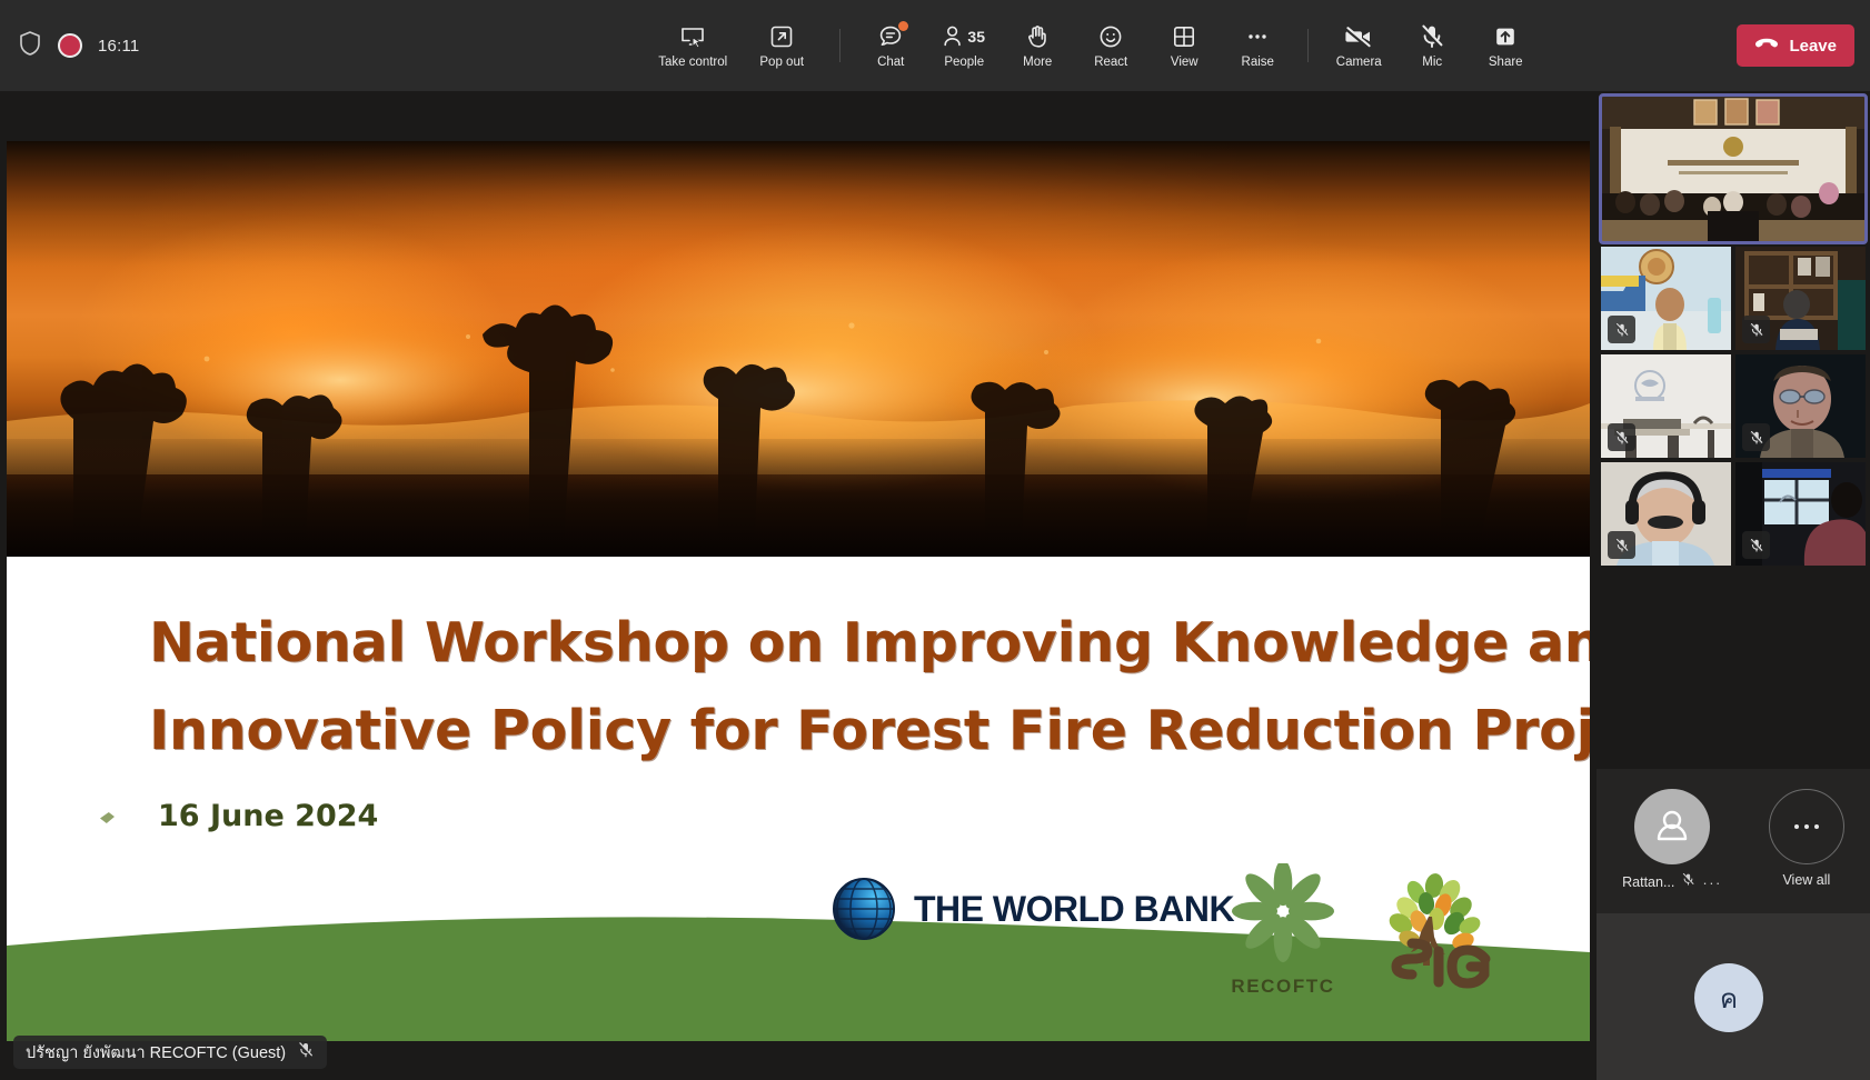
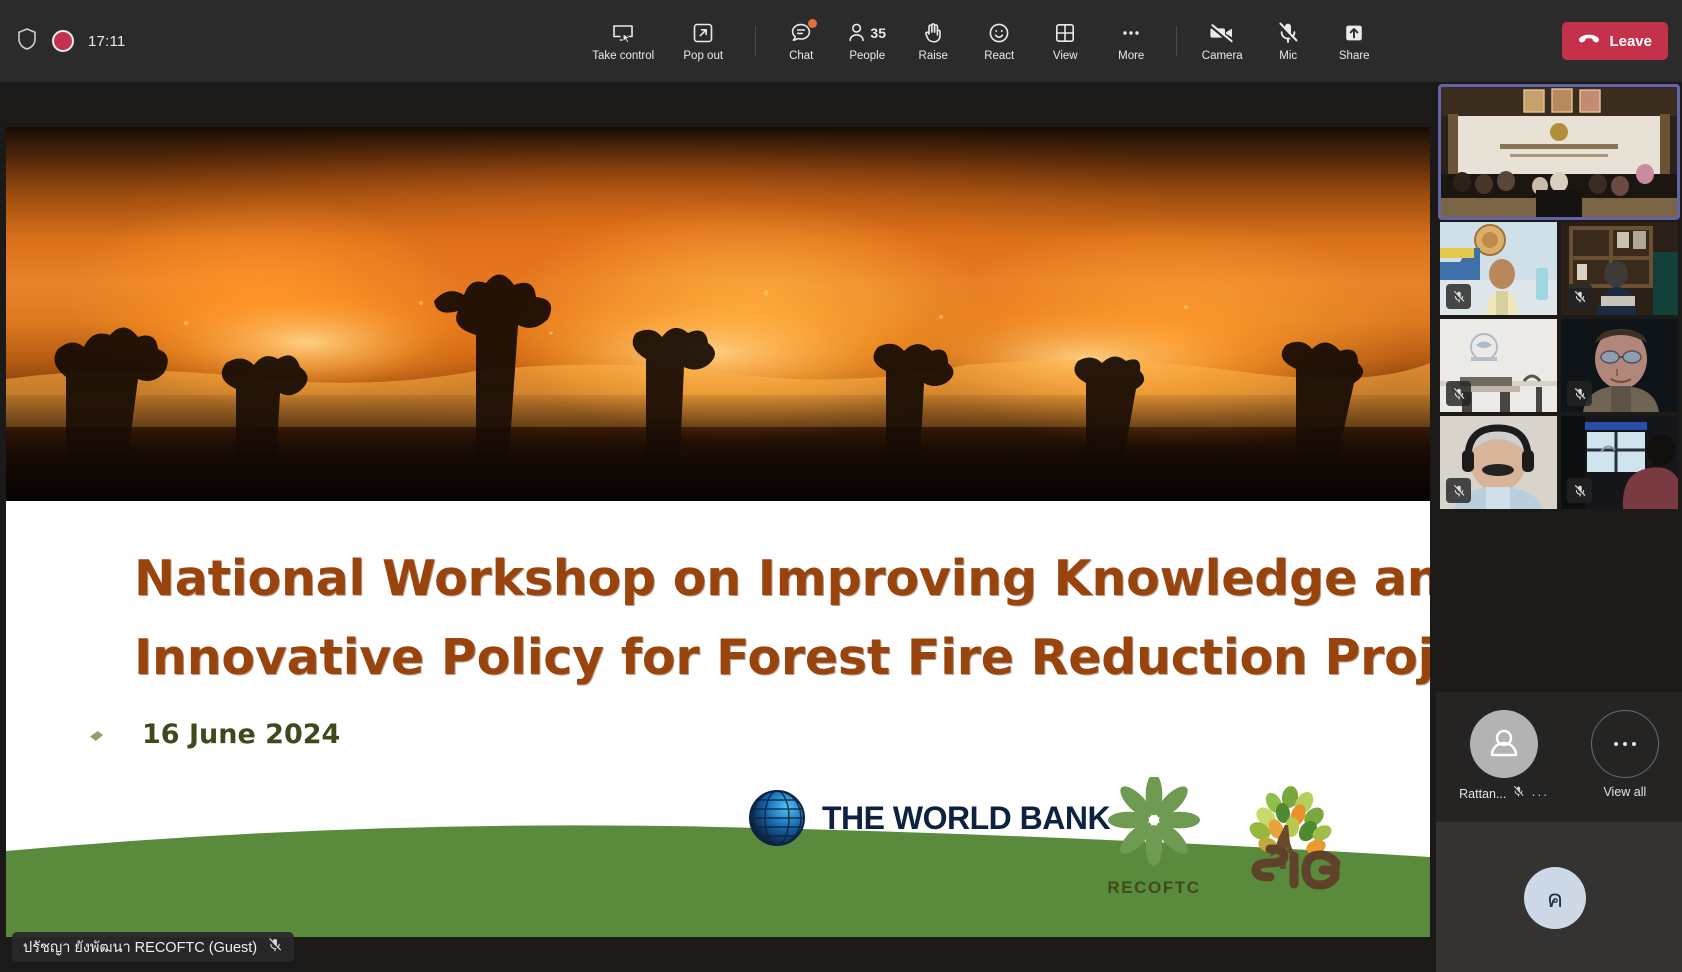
- 16:11
+ 17:11
  Take control
  Pop out
  Chat
  35
  People
- More
+ Raise
  React
  View
- Raise
+ More
  Camera
  Mic
  Share
  Leave
  National Workshop on Improving Knowledge an
  Innovative Policy for Forest Fire Reduction Proj
  16 June 2024
  THE WORLD BANK
  RECOFTC
  ปรัชญา ยังพัฒนา RECOFTC (Guest)
  Rattan...
  ···
  View all
  ค
